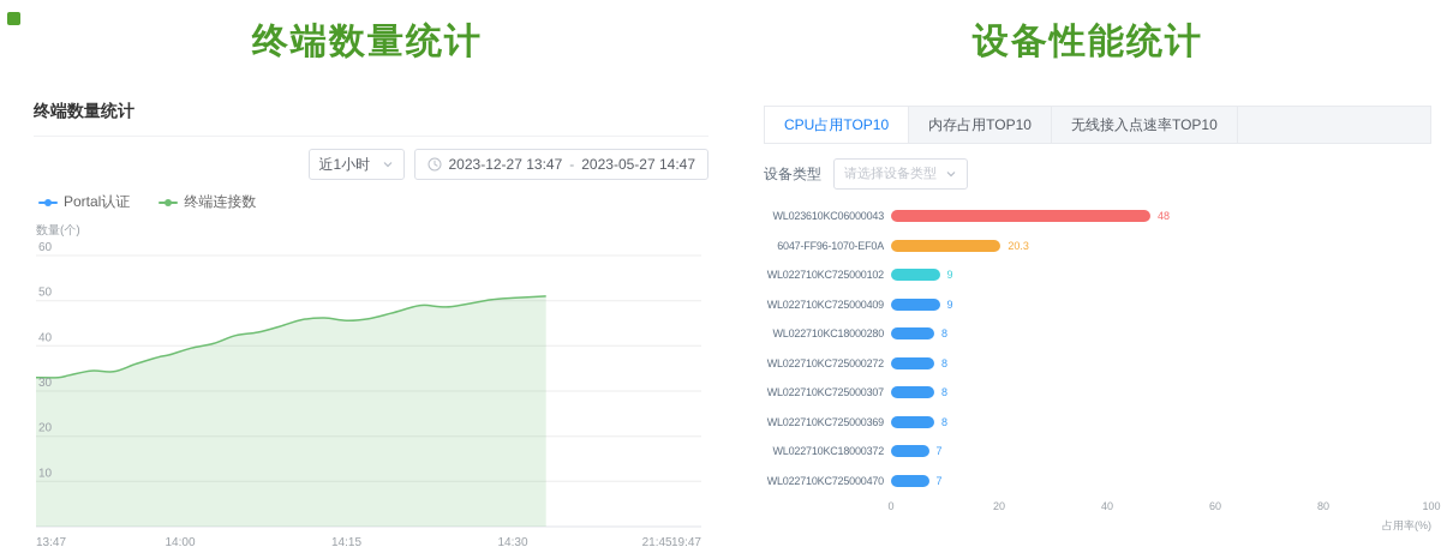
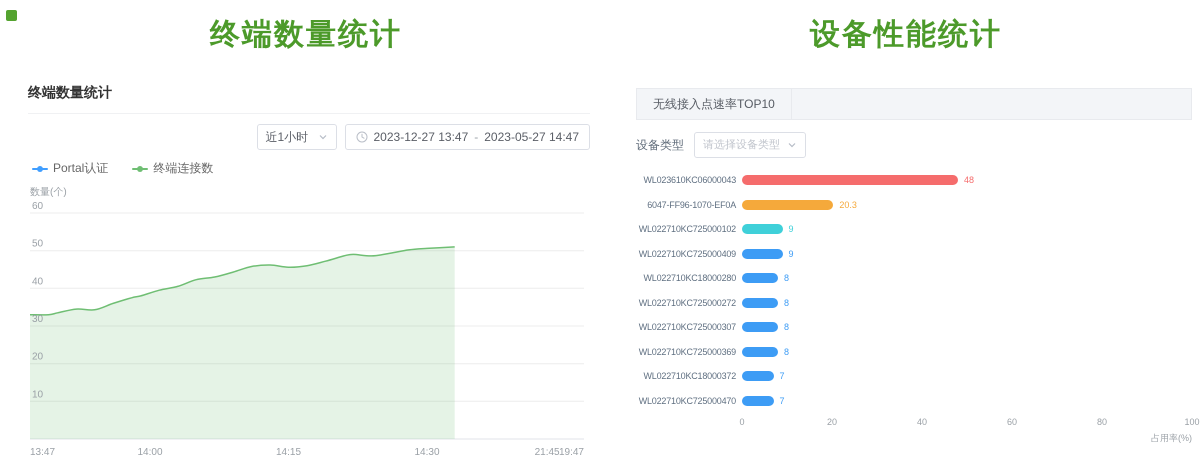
  终端数量统计
  终端数量统计
  近1小时
  2023-12-27 13:47
  -
  2023-05-27 14:47
  Portal认证
  终端连接数
  数量(个)
  60
  50
  40
  30
  20
  10
  13:47
  14:00
  14:15
  14:30
  21:45
  19:47
  设备性能统计
- CPU占用TOP10
- 内存占用TOP10
  无线接入点速率TOP10
  设备类型
  请选择设备类型
  WL023610KC06000043
  48
  6047-FF96-1070-EF0A
  20.3
  WL022710KC725000102
  9
  WL022710KC725000409
  9
  WL022710KC18000280
  8
  WL022710KC725000272
  8
  WL022710KC725000307
  8
  WL022710KC725000369
  8
  WL022710KC18000372
  7
  WL022710KC725000470
  7
  0
  20
  40
  60
  80
  100
  占用率(%)
